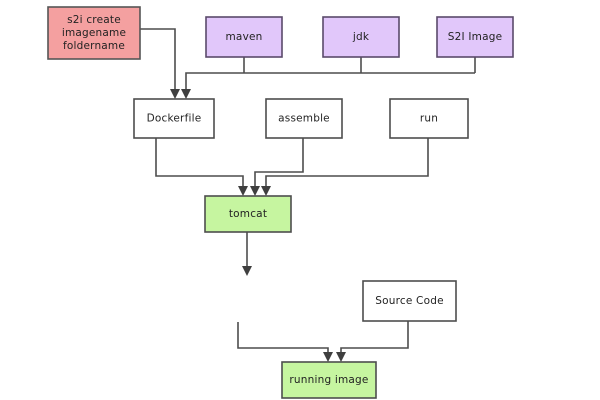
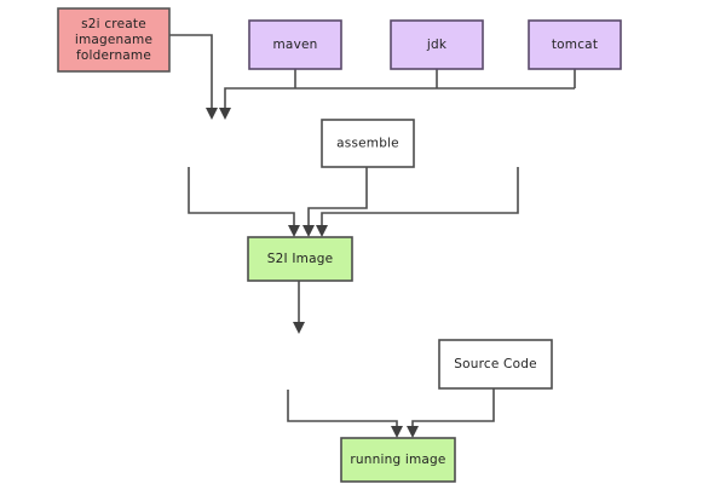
  s2i create imagename foldername
  maven
  jdk
- S2I Image
+ tomcat
- Dockerfile
  assemble
- run
- tomcat
+ S2I Image
  Source Code
  running image
